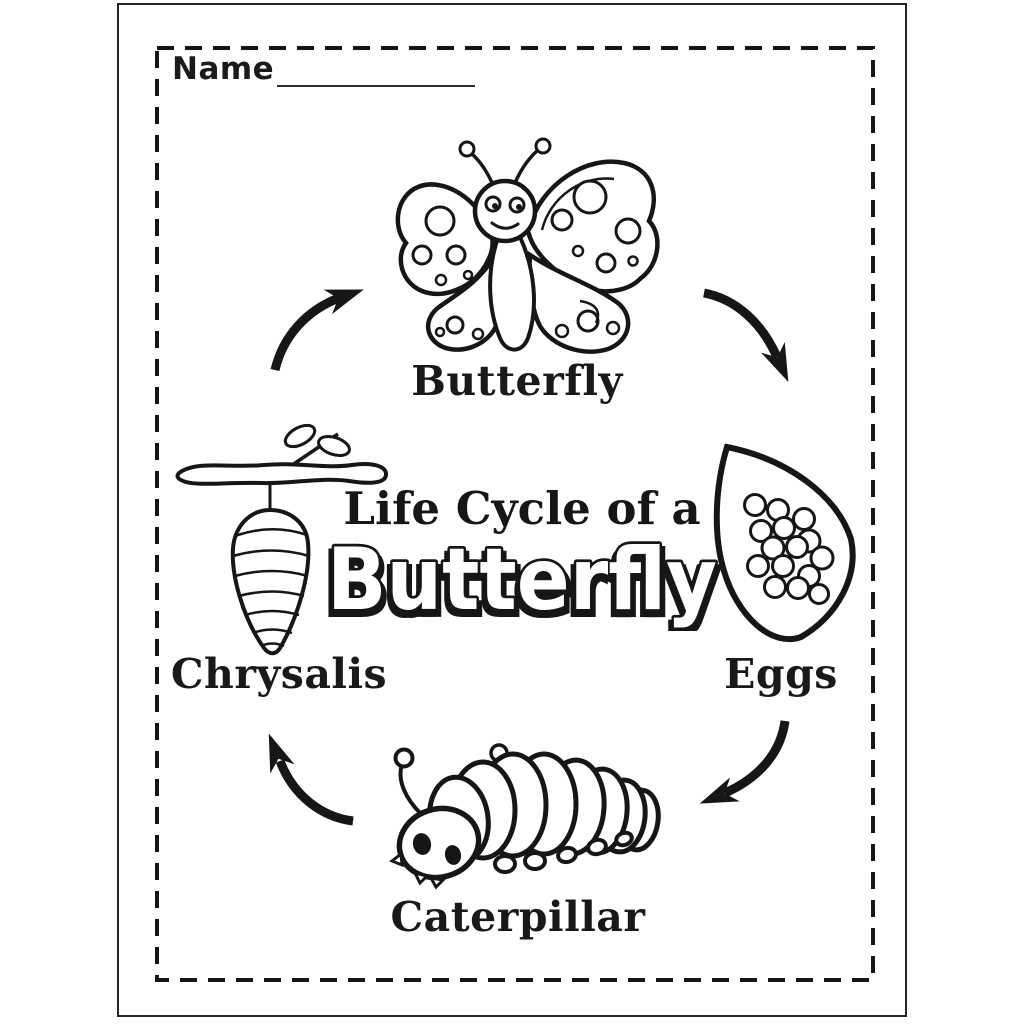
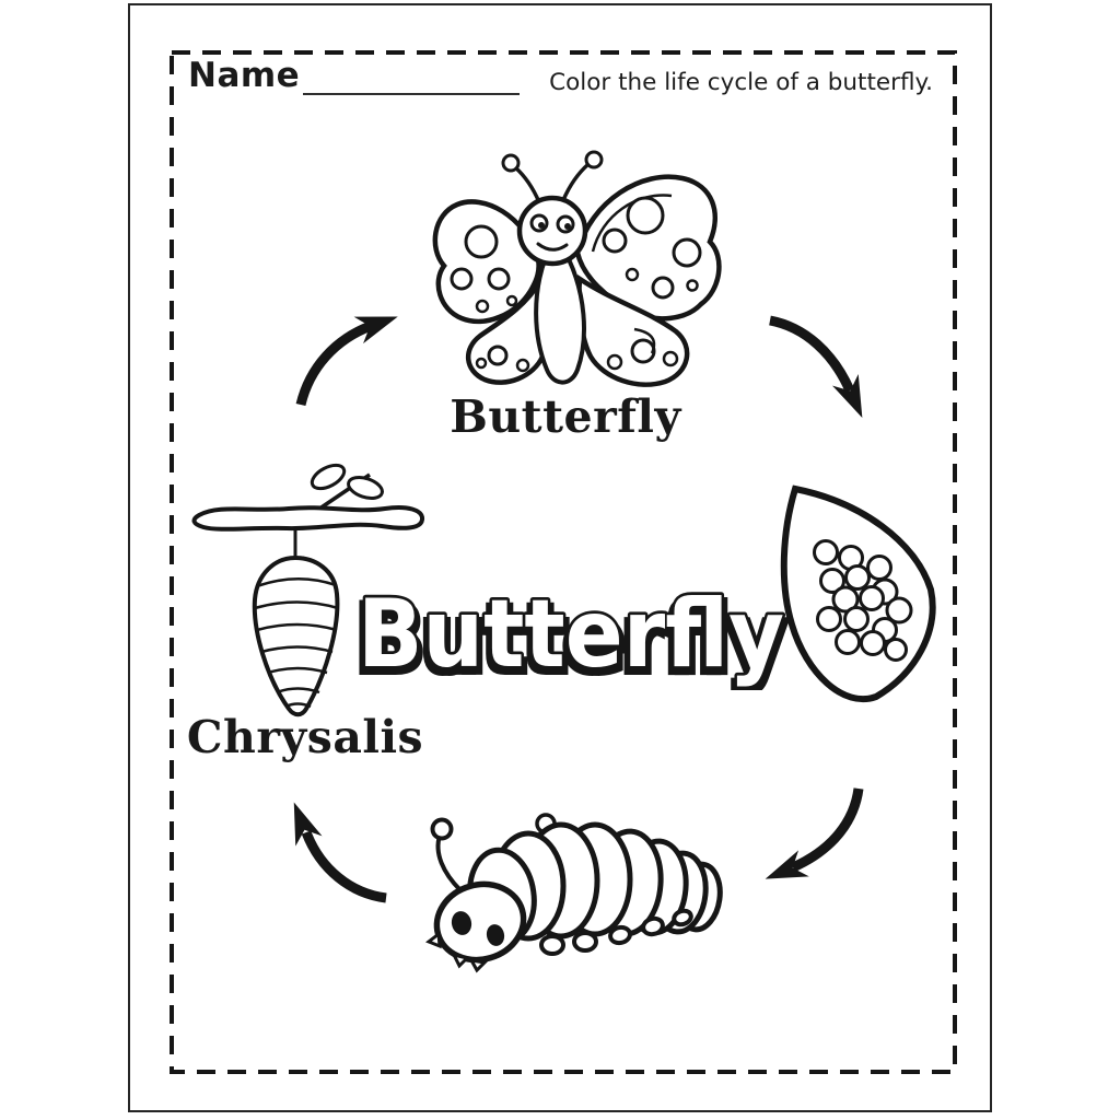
  Name
+ Color the life cycle of a butterfly.
  Butterfly
  Chrysalis
- Life Cycle of a
  Butterfly
- Eggs
- Caterpillar
